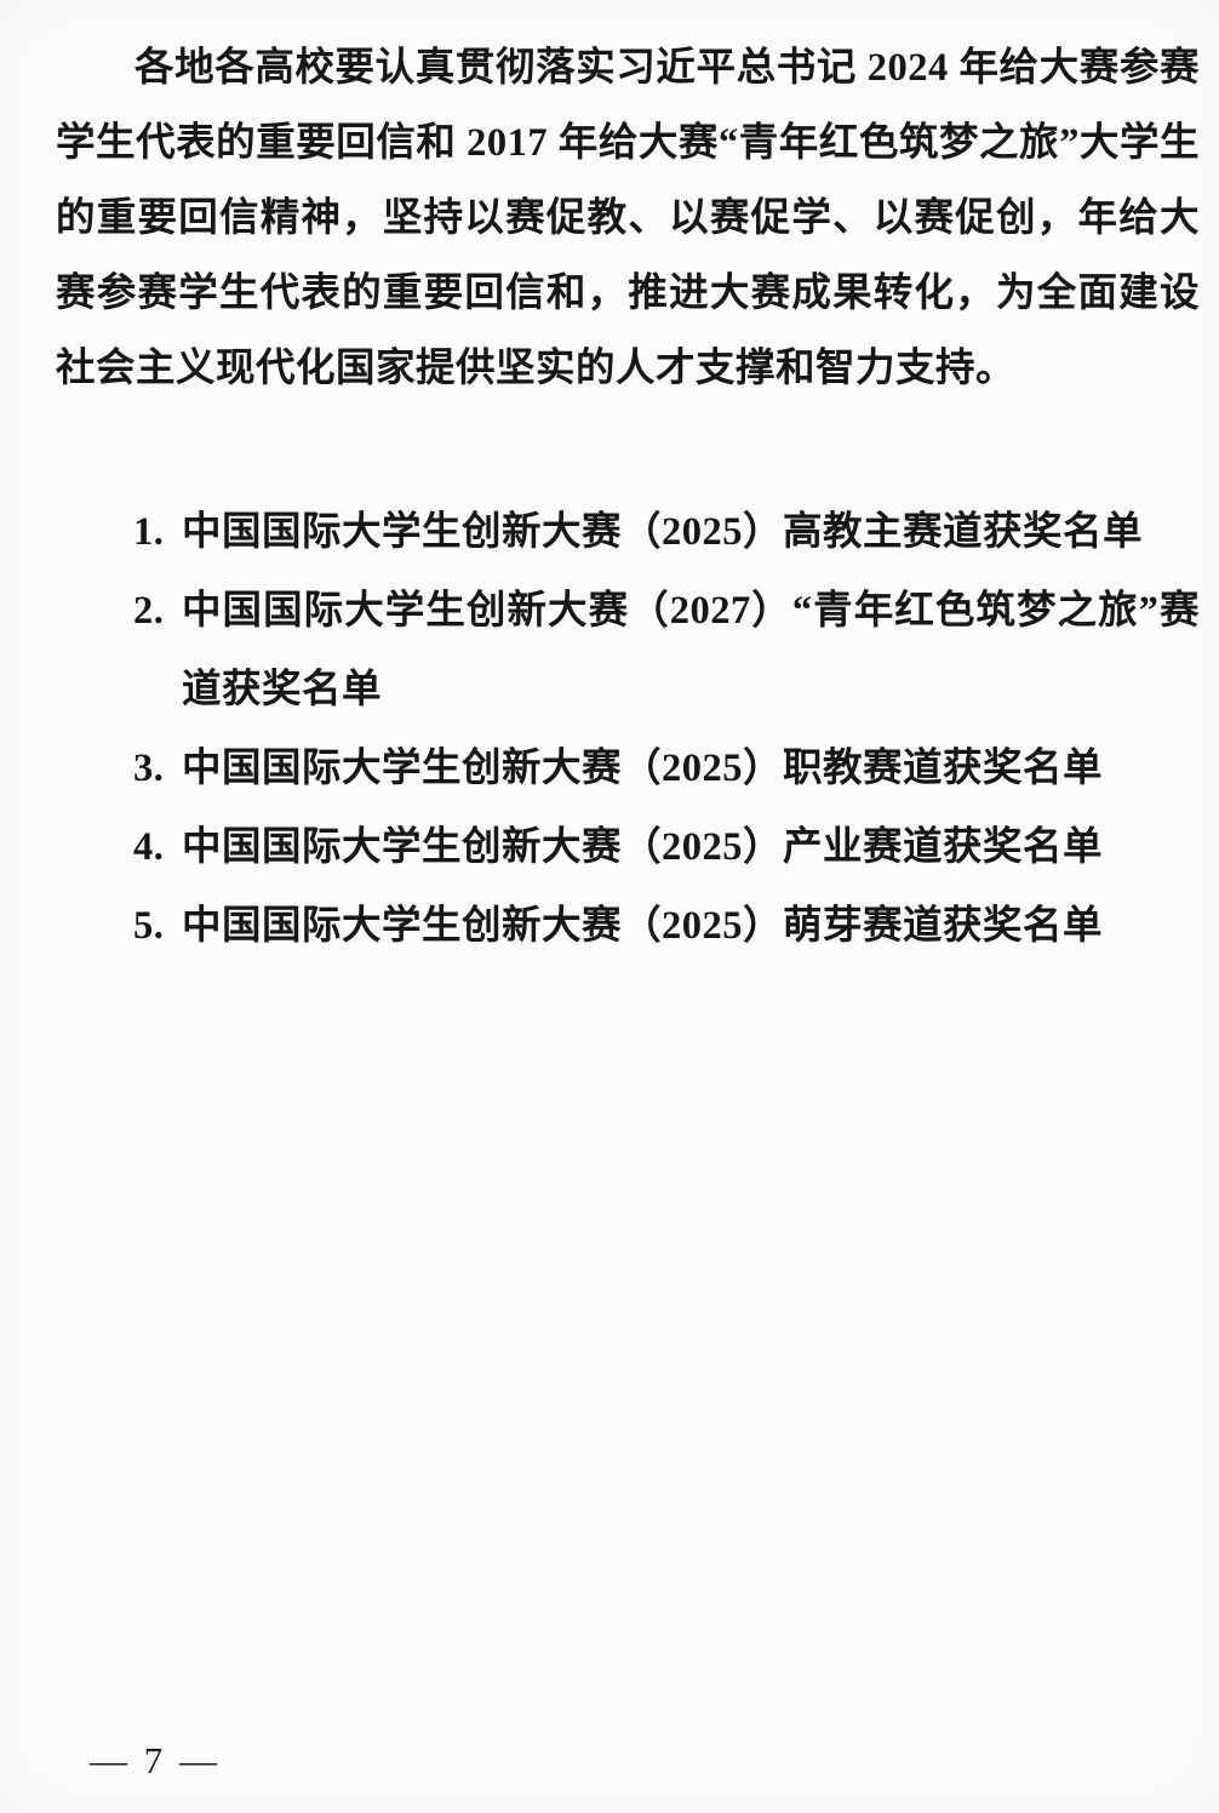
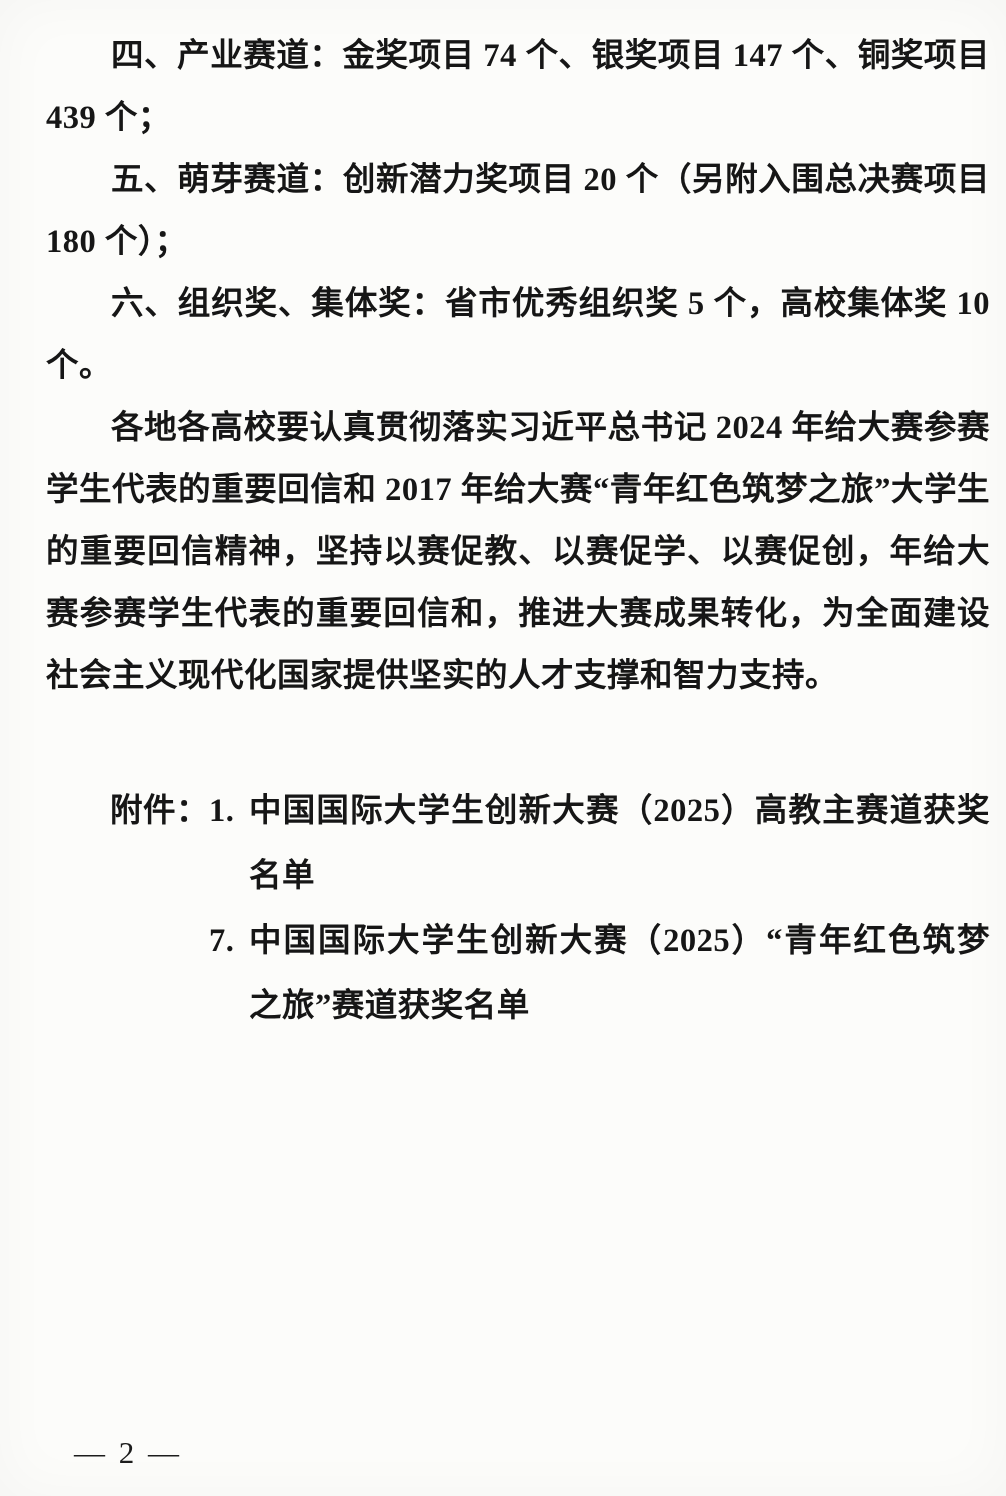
+ 四、产业赛道：金奖项目 74 个、银奖项目 147 个、铜奖项目 439 个；
+ 五、萌芽赛道：创新潜力奖项目 20 个（另附入围总决赛项目 180 个）；
+ 六、组织奖、集体奖：省市优秀组织奖 5 个，高校集体奖 10 个。
  各地各高校要认真贯彻落实习近平总书记 2024 年给大赛参赛学生代表的重要回信和 2017 年给大赛“青年红色筑梦之旅”大学生的重要回信精神，坚持以赛促教、以赛促学、以赛促创，年给大赛参赛学生代表的重要回信和，推进大赛成果转化，为全面建设社会主义现代化国家提供坚实的人才支撑和智力支持。
+ 附件：
  1.
  中国国际大学生创新大赛（2025）高教主赛道获奖名单
- 2.
+ 7.
- 中国国际大学生创新大赛（2027）“青年红色筑梦之旅”赛道获奖名单
+ 中国国际大学生创新大赛（2025）“青年红色筑梦之旅”赛道获奖名单
- 3.
- 中国国际大学生创新大赛（2025）职教赛道获奖名单
- 4.
- 中国国际大学生创新大赛（2025）产业赛道获奖名单
- 5.
- 中国国际大学生创新大赛（2025）萌芽赛道获奖名单
- — 7 —
+ — 2 —
